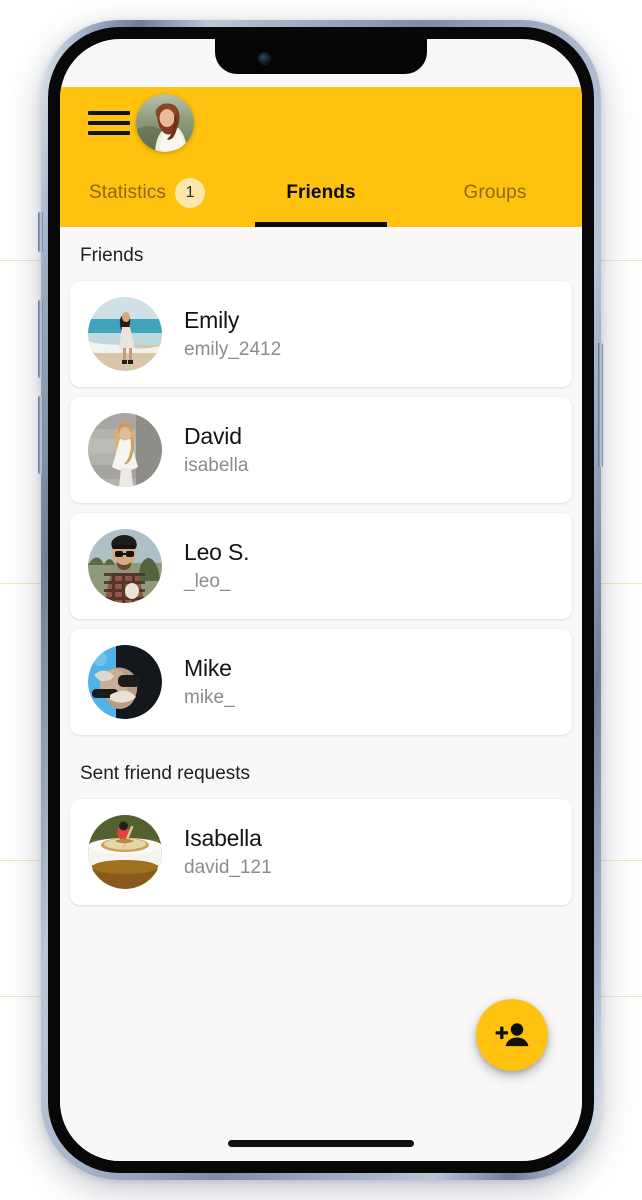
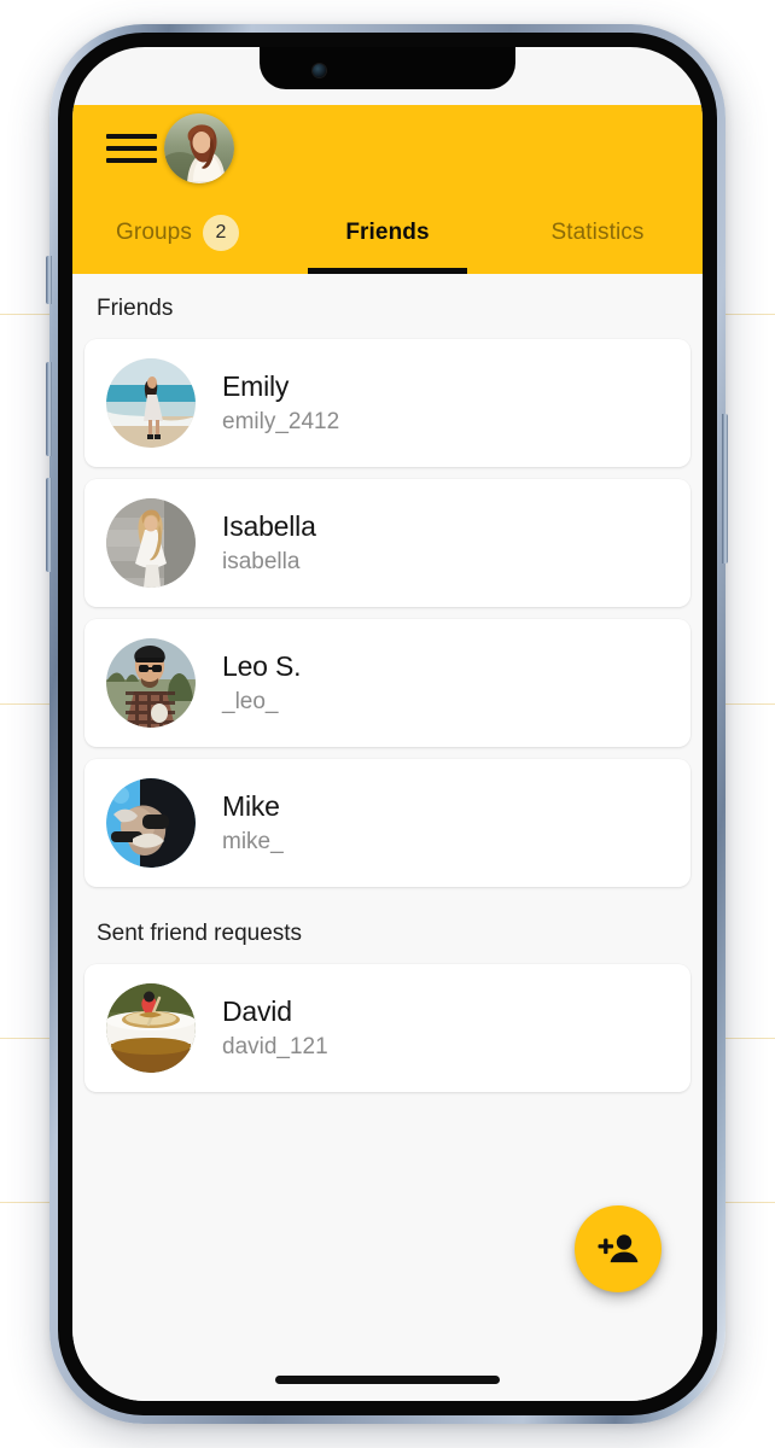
- Statistics
+ Groups
- 1
+ 2
  Friends
- Groups
+ Statistics
  Friends
  Emily
  emily_2412
- David
+ Isabella
  isabella
  Leo S.
  _leo_
  Mike
  mike_
  Sent friend requests
- Isabella
+ David
  david_121
